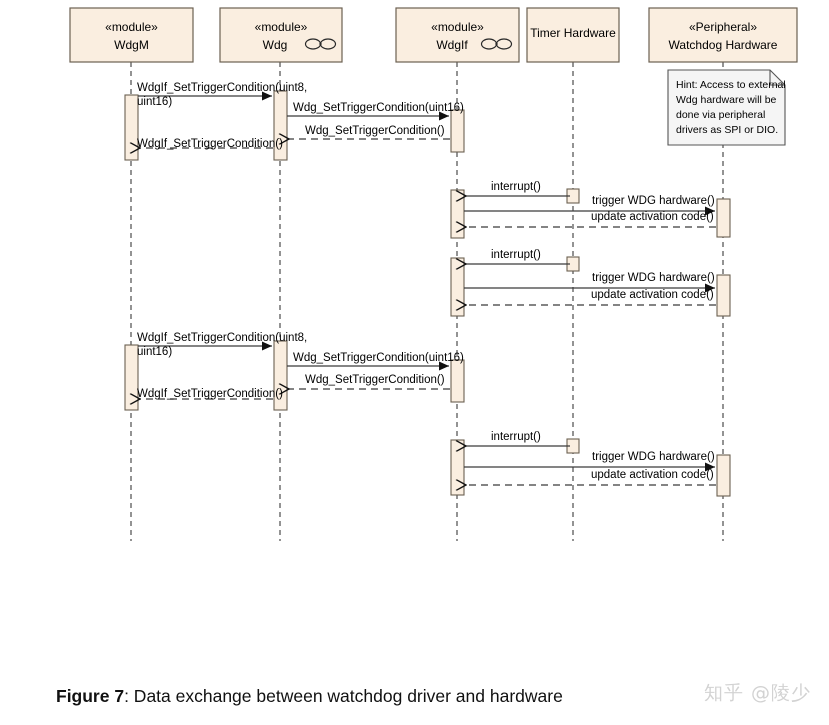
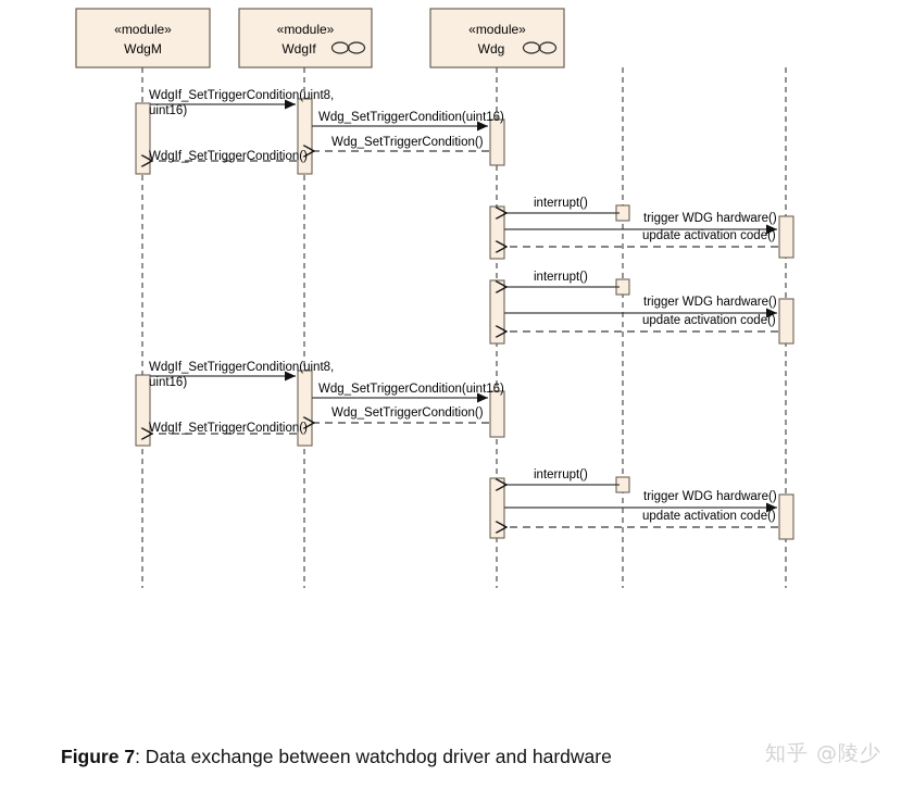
  «module»
  WdgM
  «module»
- Wdg
+ WdgIf
  «module»
- WdgIf
+ Wdg
- Timer Hardware
- «Peripheral»
- Watchdog Hardware
- Hint: Access to external
- Wdg hardware will be
- done via peripheral
- drivers as SPI or DIO.
  WdgIf_SetTriggerCondition(uint8,
  uint16)
  Wdg_SetTriggerCondition(uint16)
  Wdg_SetTriggerCondition()
  WdgIf_SetTriggerCondition()
  interrupt()
  trigger WDG hardware()
  update activation code()
  interrupt()
  trigger WDG hardware()
  update activation code()
  WdgIf_SetTriggerCondition(uint8,
  uint16)
  Wdg_SetTriggerCondition(uint16)
  Wdg_SetTriggerCondition()
  WdgIf_SetTriggerCondition()
  interrupt()
  trigger WDG hardware()
  update activation code()
  Figure 7: Data exchange between watchdog driver and hardware
  知乎 @陵少
